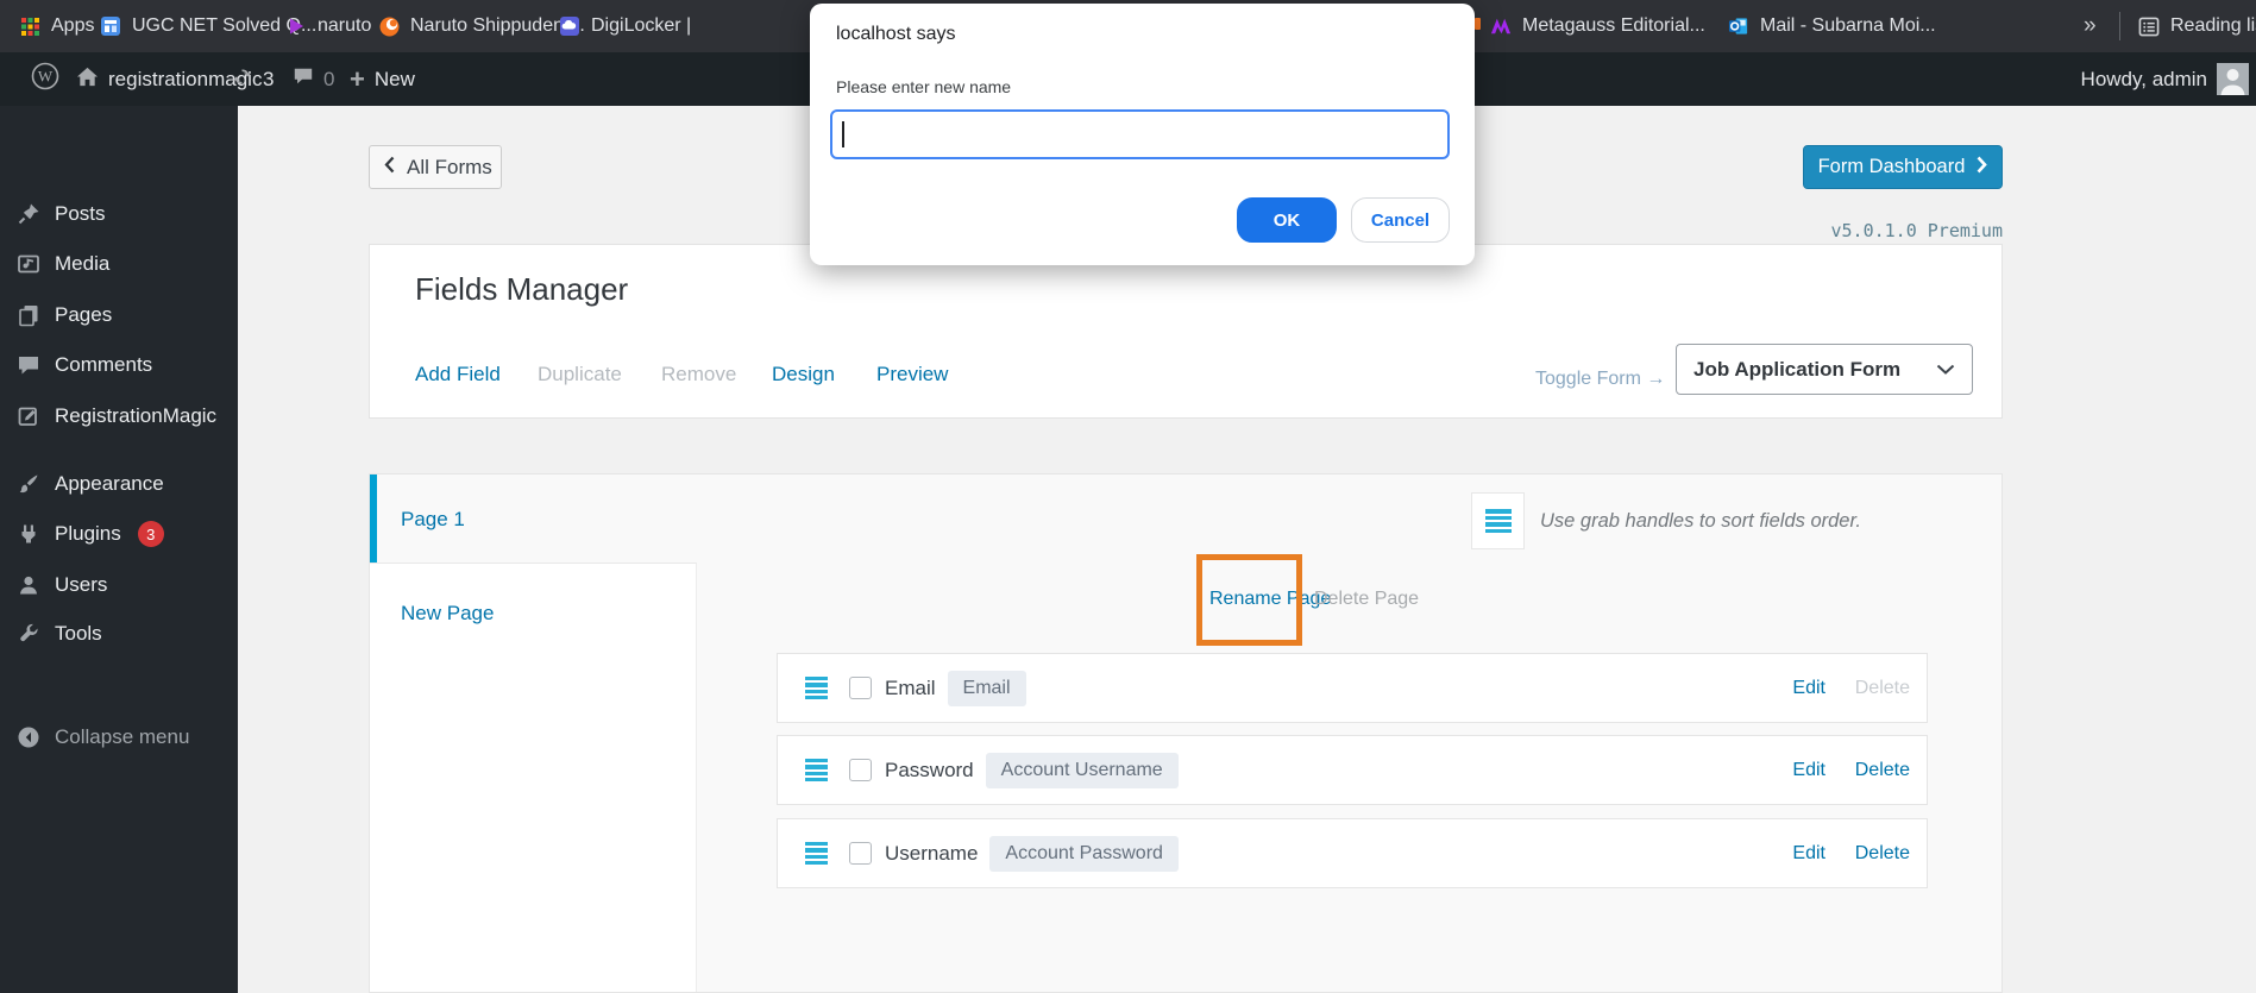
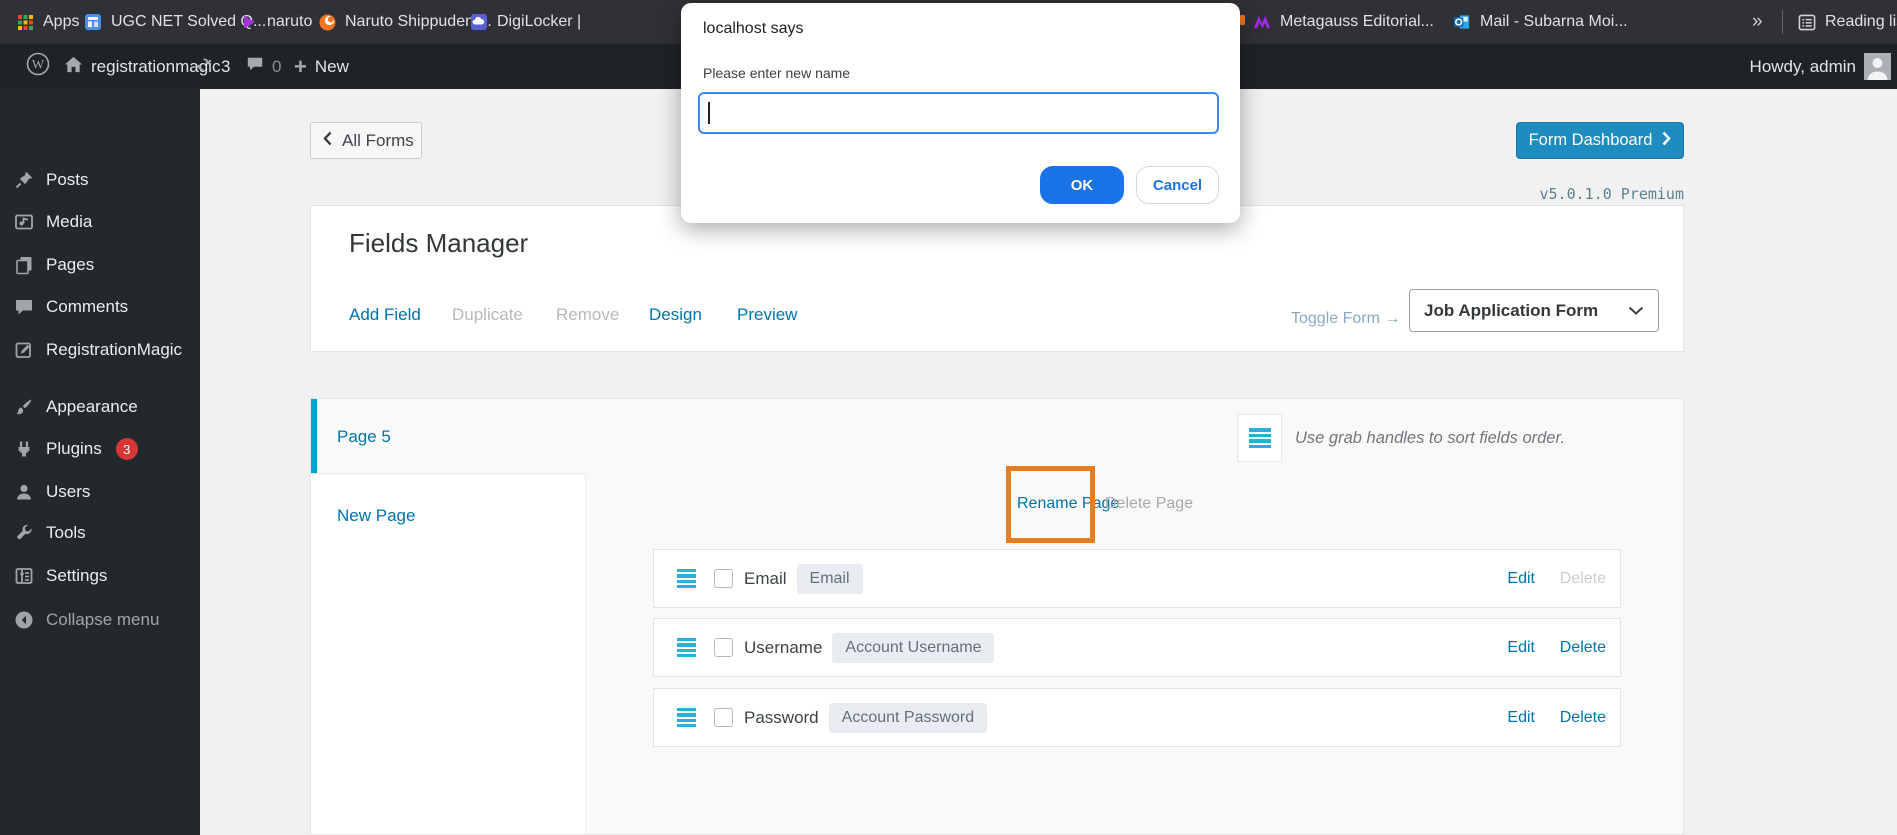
  Apps
  UGC NET Solved...
  naruto
  Naruto Shippuden.
  DigiLocker |
  Metagauss Editorial...
  Mail - Subarna Moi...
  »
  Reading li
  W
  registrationmagic
  3
  0
  +
  New
  Howdy, admin
  Posts
  Media
  Pages
  Comments
  RegistrationMagic
  Appearance
  Plugins
  3
  Users
  Tools
+ Settings
  Collapse menu
  All Forms
  Form Dashboard
  v5.0.1.0 Premium
  Fields Manager
  Add Field
  Duplicate
  Remove
  Design
  Preview
  Toggle Form →
  Job Application Form
- Page 1
+ Page 5
  New Page
  Use grab handles to sort fields order.
  Rename Page
  Delete Page
  Email
  Email
  Edit
  Delete
- Password
+ Username
  Account Username
  Edit
  Delete
- Username
+ Password
  Account Password
  Edit
  Delete
  localhost says
  Please enter new name
  OK
  Cancel
